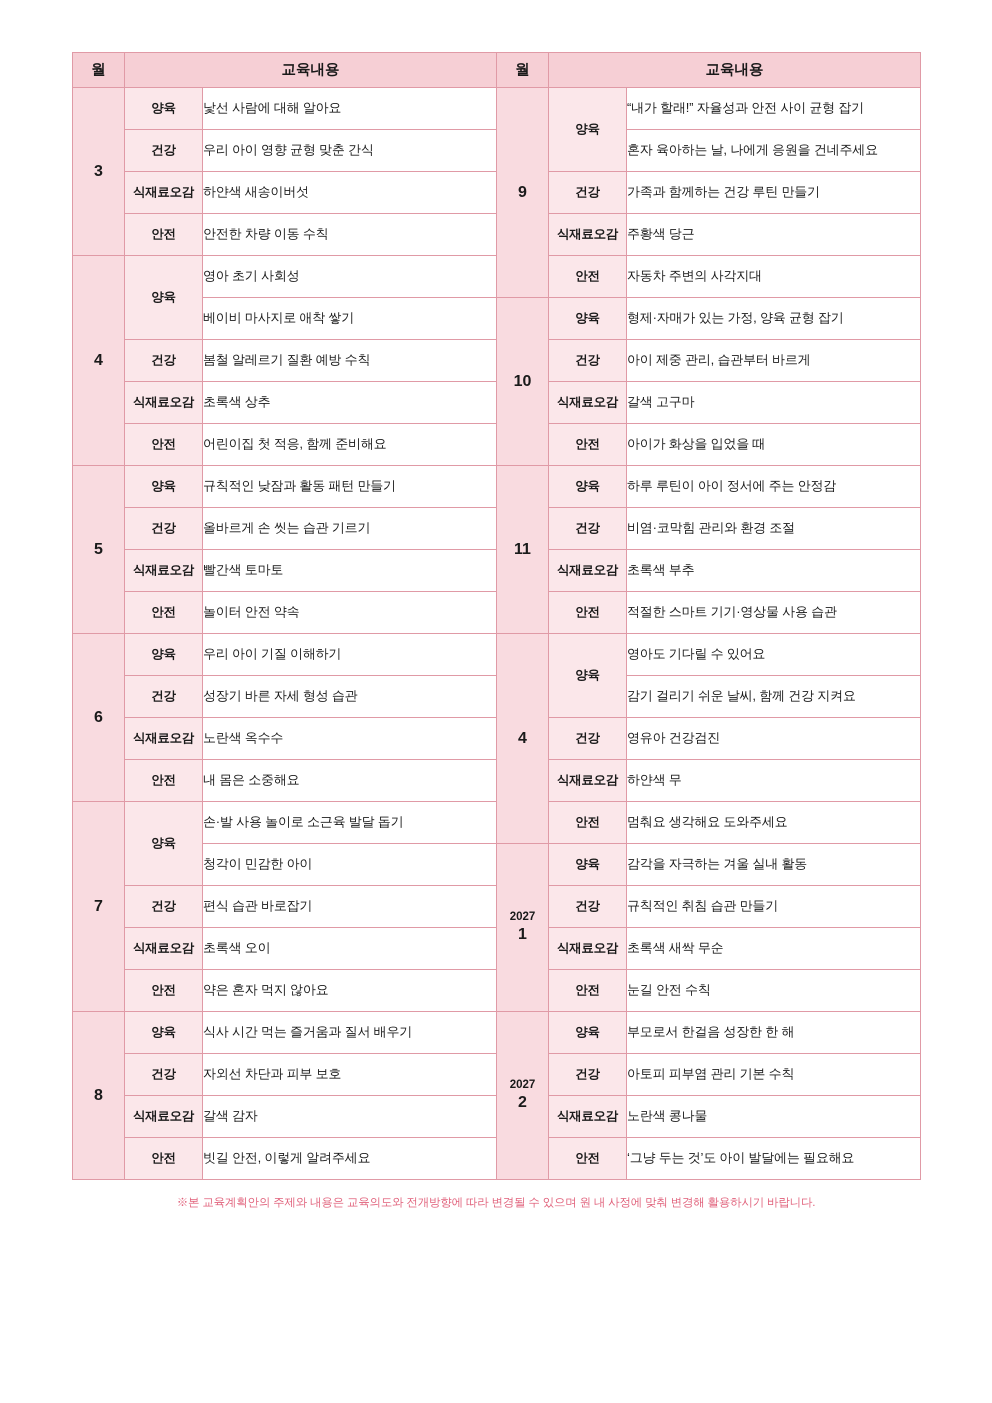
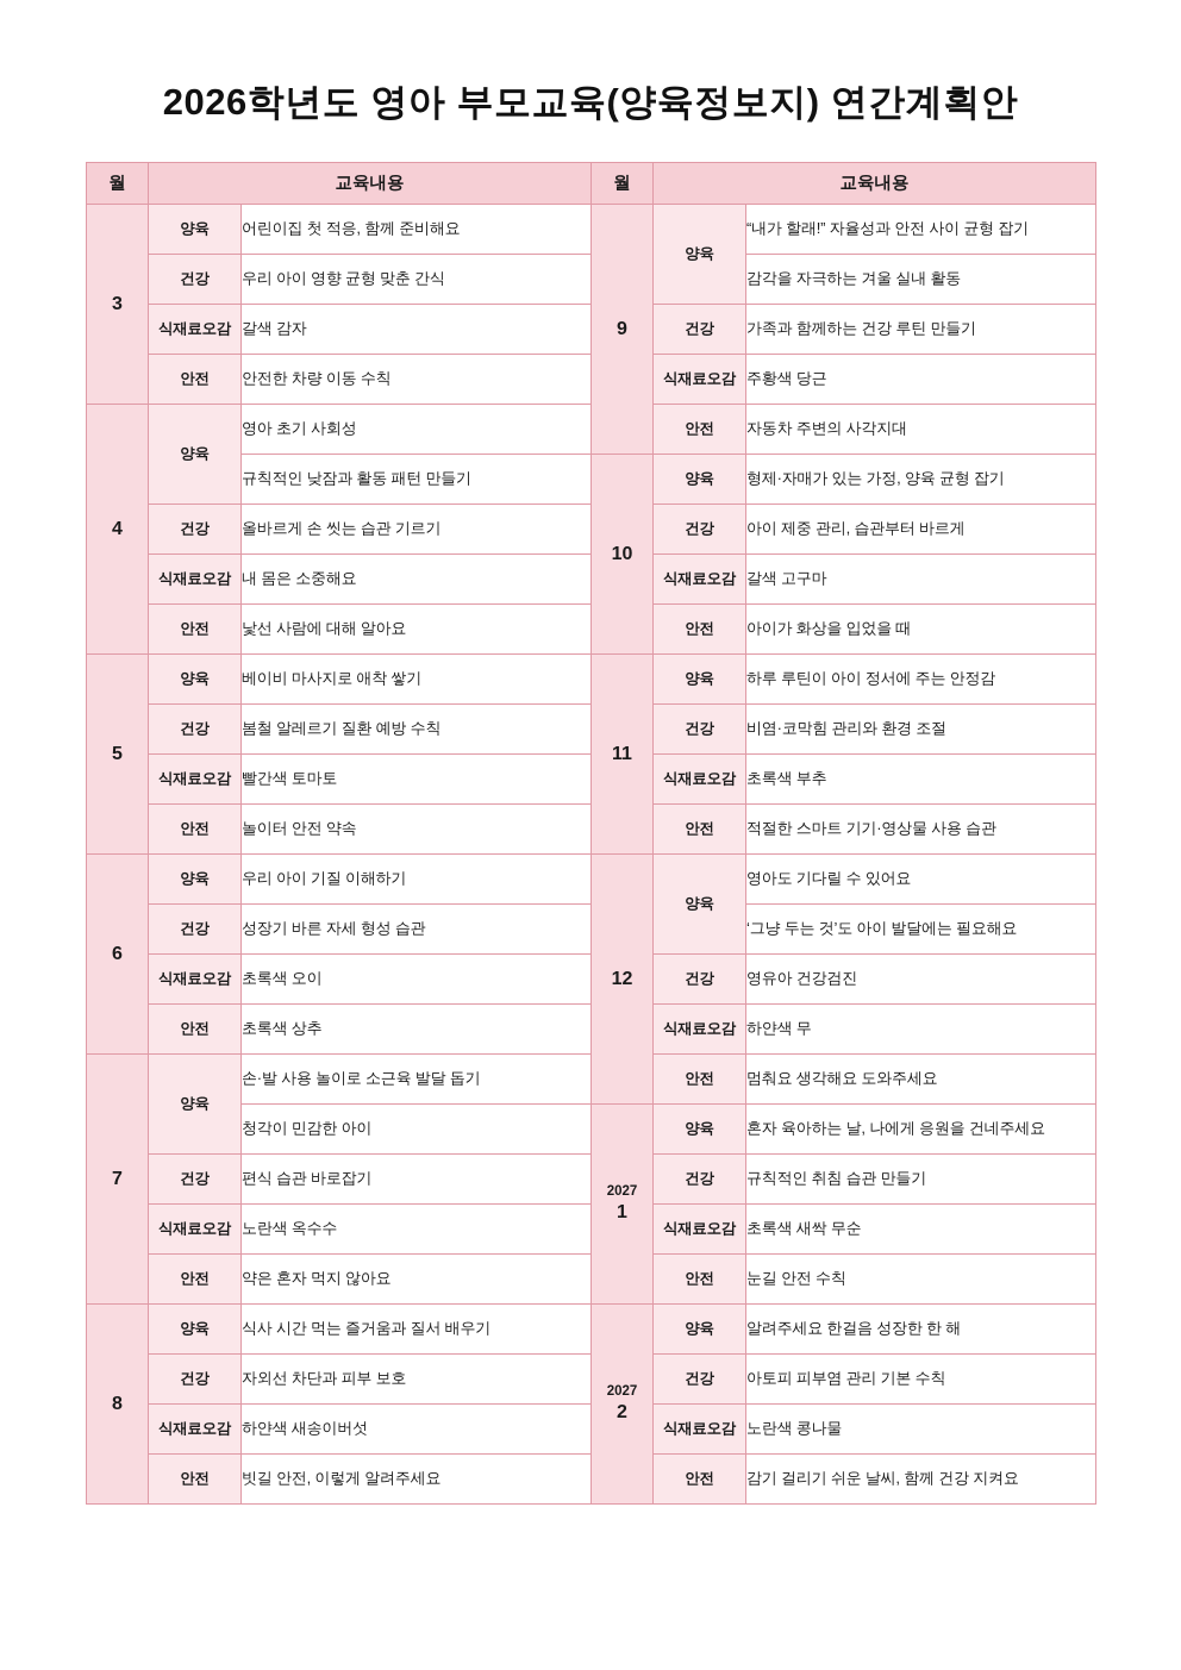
+ 2026학년도 영아 부모교육(양육정보지) 연간계획안
  월	교육내용	월	교육내용
- 3	양육	낯선 사람에 대해 알아요	9	양육	“내가 할래!” 자율성과 안전 사이 균형 잡기
+ 3	양육	어린이집 첫 적응, 함께 준비해요	9	양육	“내가 할래!” 자율성과 안전 사이 균형 잡기
- 건강	우리 아이 영향 균형 맞춘 간식	혼자 육아하는 날, 나에게 응원을 건네주세요
+ 건강	우리 아이 영향 균형 맞춘 간식	감각을 자극하는 겨울 실내 활동
- 식재료오감	하얀색 새송이버섯	건강	가족과 함께하는 건강 루틴 만들기
+ 식재료오감	갈색 감자	건강	가족과 함께하는 건강 루틴 만들기
  안전	안전한 차량 이동 수칙	식재료오감	주황색 당근
  4	양육	영아 초기 사회성	안전	자동차 주변의 사각지대
- 베이비 마사지로 애착 쌓기	10	양육	형제·자매가 있는 가정, 양육 균형 잡기
+ 규칙적인 낮잠과 활동 패턴 만들기	10	양육	형제·자매가 있는 가정, 양육 균형 잡기
- 건강	봄철 알레르기 질환 예방 수칙	건강	아이 제중 관리, 습관부터 바르게
+ 건강	올바르게 손 씻는 습관 기르기	건강	아이 제중 관리, 습관부터 바르게
- 식재료오감	초록색 상추	식재료오감	갈색 고구마
+ 식재료오감	내 몸은 소중해요	식재료오감	갈색 고구마
- 안전	어린이집 첫 적응, 함께 준비해요	안전	아이가 화상을 입었을 때
+ 안전	낯선 사람에 대해 알아요	안전	아이가 화상을 입었을 때
- 5	양육	규칙적인 낮잠과 활동 패턴 만들기	11	양육	하루 루틴이 아이 정서에 주는 안정감
+ 5	양육	베이비 마사지로 애착 쌓기	11	양육	하루 루틴이 아이 정서에 주는 안정감
- 건강	올바르게 손 씻는 습관 기르기	건강	비염·코막힘 관리와 환경 조절
+ 건강	봄철 알레르기 질환 예방 수칙	건강	비염·코막힘 관리와 환경 조절
  식재료오감	빨간색 토마토	식재료오감	초록색 부추
  안전	놀이터 안전 약속	안전	적절한 스마트 기기·영상물 사용 습관
- 6	양육	우리 아이 기질 이해하기	4	양육	영아도 기다릴 수 있어요
+ 6	양육	우리 아이 기질 이해하기	12	양육	영아도 기다릴 수 있어요
- 건강	성장기 바른 자세 형성 습관	감기 걸리기 쉬운 날씨, 함께 건강 지켜요
+ 건강	성장기 바른 자세 형성 습관	‘그냥 두는 것’도 아이 발달에는 필요해요
- 식재료오감	노란색 옥수수	건강	영유아 건강검진
+ 식재료오감	초록색 오이	건강	영유아 건강검진
- 안전	내 몸은 소중해요	식재료오감	하얀색 무
+ 안전	초록색 상추	식재료오감	하얀색 무
  7	양육	손·발 사용 놀이로 소근육 발달 돕기	안전	멈춰요 생각해요 도와주세요
- 청각이 민감한 아이	20271	양육	감각을 자극하는 겨울 실내 활동
+ 청각이 민감한 아이	20271	양육	혼자 육아하는 날, 나에게 응원을 건네주세요
  건강	편식 습관 바로잡기	건강	규칙적인 취침 습관 만들기
- 식재료오감	초록색 오이	식재료오감	초록색 새싹 무순
+ 식재료오감	노란색 옥수수	식재료오감	초록색 새싹 무순
  안전	약은 혼자 먹지 않아요	안전	눈길 안전 수칙
- 8	양육	식사 시간 먹는 즐거움과 질서 배우기	20272	양육	부모로서 한걸음 성장한 한 해
+ 8	양육	식사 시간 먹는 즐거움과 질서 배우기	20272	양육	알려주세요 한걸음 성장한 한 해
  건강	자외선 차단과 피부 보호	건강	아토피 피부염 관리 기본 수칙
- 식재료오감	갈색 감자	식재료오감	노란색 콩나물
+ 식재료오감	하얀색 새송이버섯	식재료오감	노란색 콩나물
- 안전	빗길 안전, 이렇게 알려주세요	안전	‘그냥 두는 것’도 아이 발달에는 필요해요
+ 안전	빗길 안전, 이렇게 알려주세요	안전	감기 걸리기 쉬운 날씨, 함께 건강 지켜요
- ※본 교육계획안의 주제와 내용은 교육의도와 전개방향에 따라 변경될 수 있으며 원 내 사정에 맞춰 변경해 활용하시기 바랍니다.
